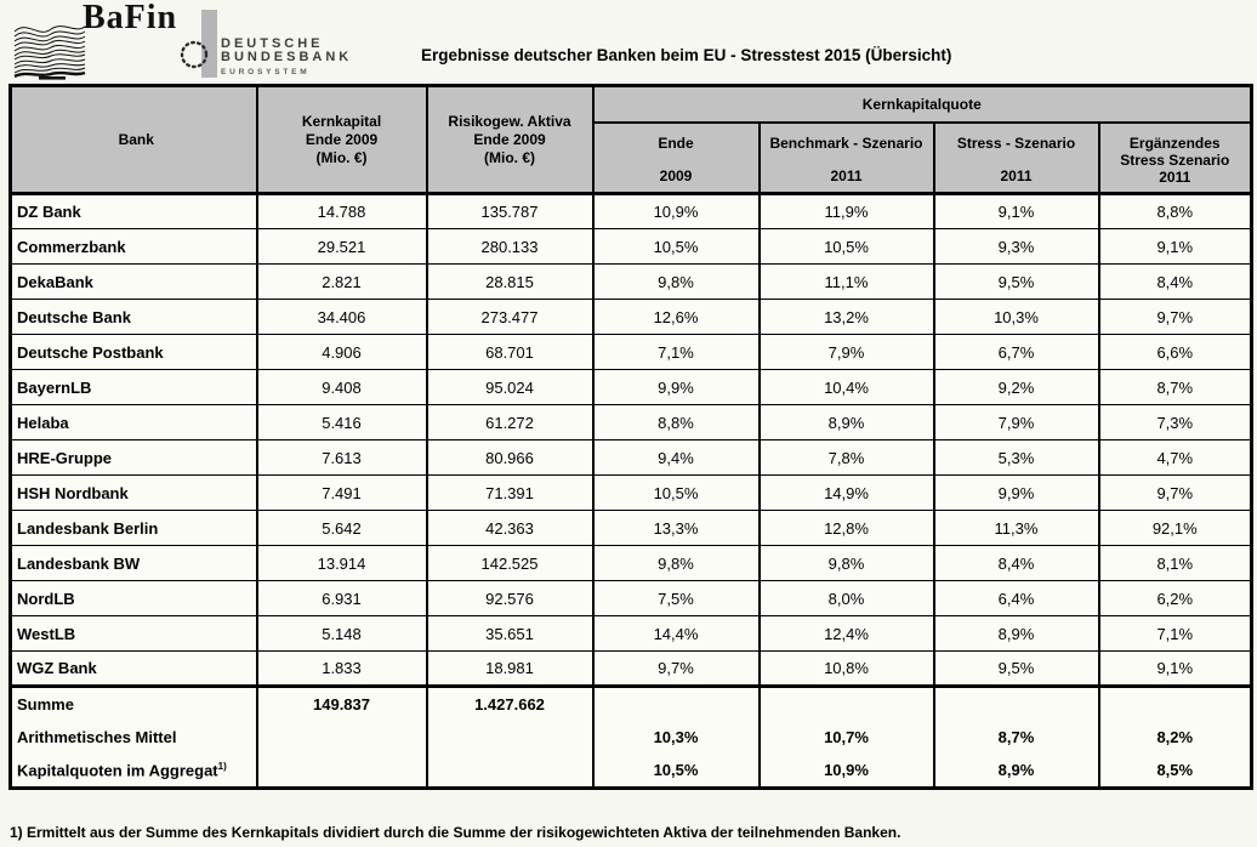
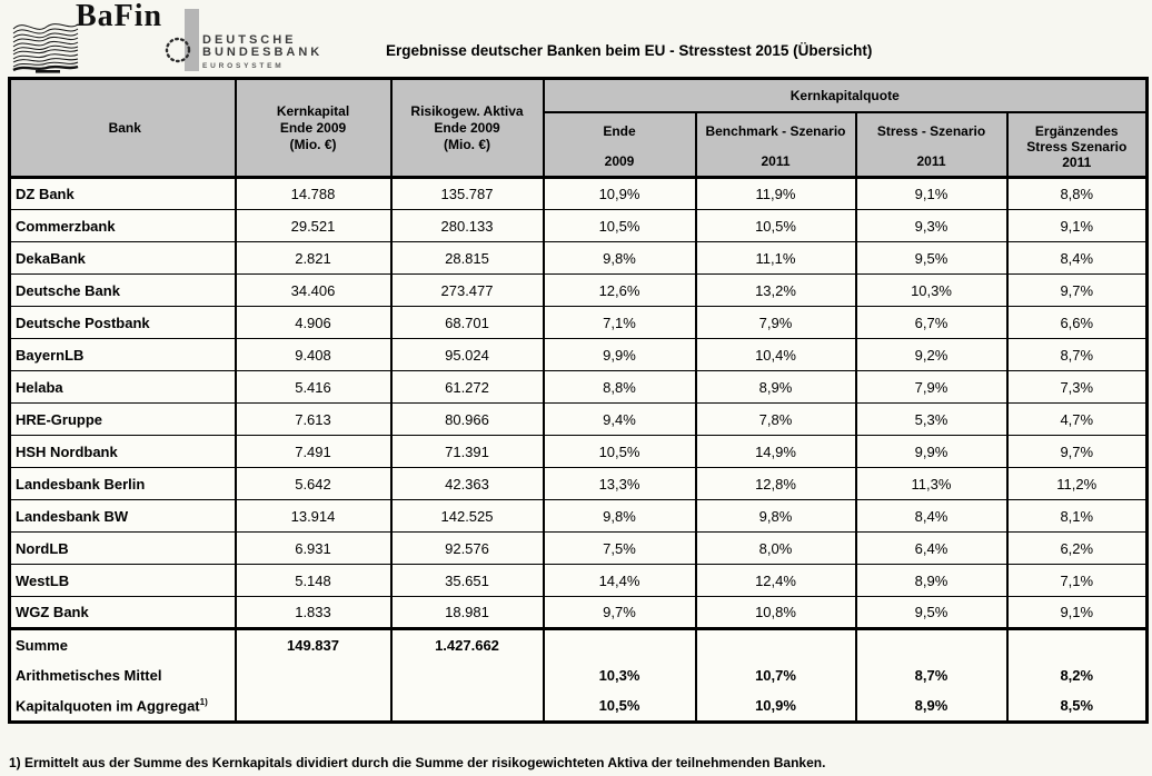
  BaFin
  DEUTSCHE
  BUNDESBANK
  Ergebnisse deutscher Banken beim EU - Stresstest 2015 (Übersicht)
  Bank	Kernkapital Ende 2009 (Mio. €)	Risikogew. Aktiva Ende 2009 (Mio. €)	Kernkapitalquote
  Ende 2009	Benchmark - Szenario 2011	Stress - Szenario 2011	Ergänzendes Stress Szenario 2011
  DZ Bank	14.788	135.787	10,9%	11,9%	9,1%	8,8%
  Commerzbank	29.521	280.133	10,5%	10,5%	9,3%	9,1%
  DekaBank	2.821	28.815	9,8%	11,1%	9,5%	8,4%
  Deutsche Bank	34.406	273.477	12,6%	13,2%	10,3%	9,7%
  Deutsche Postbank	4.906	68.701	7,1%	7,9%	6,7%	6,6%
  BayernLB	9.408	95.024	9,9%	10,4%	9,2%	8,7%
  Helaba	5.416	61.272	8,8%	8,9%	7,9%	7,3%
  HRE-Gruppe	7.613	80.966	9,4%	7,8%	5,3%	4,7%
  HSH Nordbank	7.491	71.391	10,5%	14,9%	9,9%	9,7%
- Landesbank Berlin	5.642	42.363	13,3%	12,8%	11,3%	92,1%
+ Landesbank Berlin	5.642	42.363	13,3%	12,8%	11,3%	11,2%
  Landesbank BW	13.914	142.525	9,8%	9,8%	8,4%	8,1%
  NordLB	6.931	92.576	7,5%	8,0%	6,4%	6,2%
  WestLB	5.148	35.651	14,4%	12,4%	8,9%	7,1%
  WGZ Bank	1.833	18.981	9,7%	10,8%	9,5%	9,1%
  Summe	149.837	1.427.662
  Arithmetisches Mittel			10,3%	10,7%	8,7%	8,2%
  Kapitalquoten im Aggregat1)			10,5%	10,9%	8,9%	8,5%
  1) Ermittelt aus der Summe des Kernkapitals dividiert durch die Summe der risikogewichteten Aktiva der teilnehmenden Banken.
